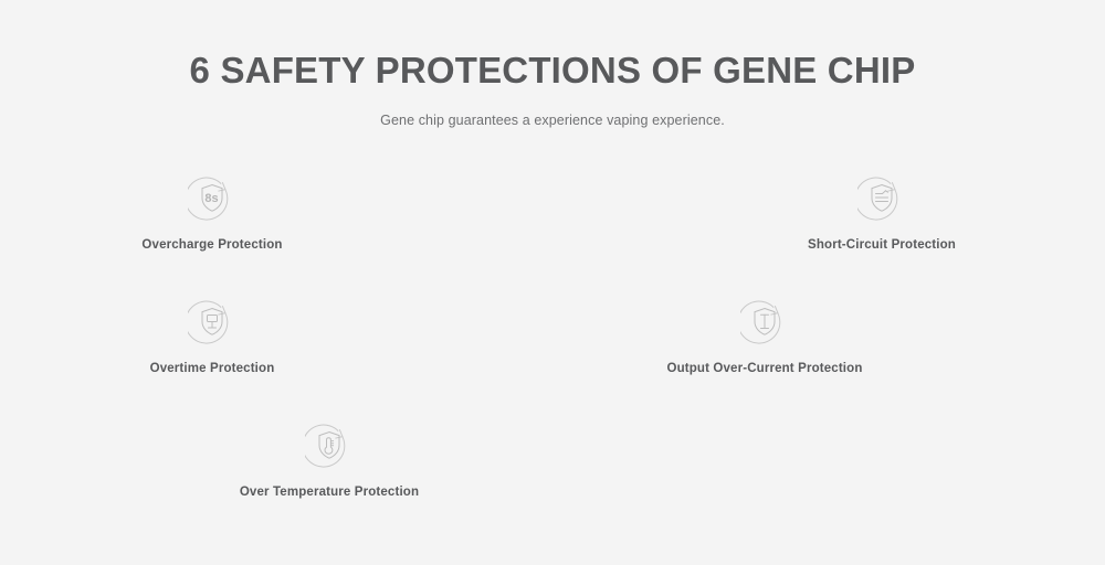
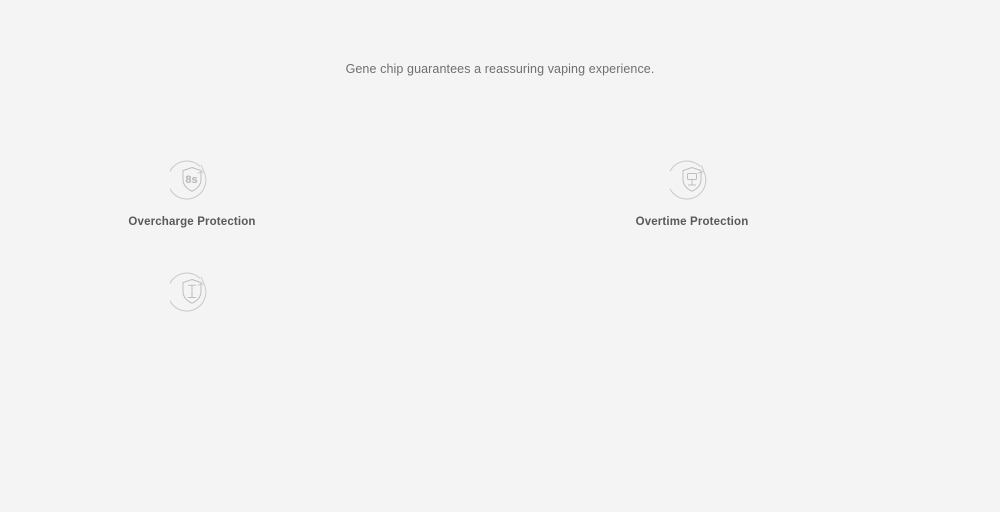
- 6 SAFETY PROTECTIONS OF GENE CHIP
- Gene chip guarantees a experience vaping experience.
+ Gene chip guarantees a reassuring vaping experience.
  8s
  Overcharge Protection
- Short-Circuit Protection
  Overtime Protection
- Output Over-Current Protection
- Over Temperature Protection
